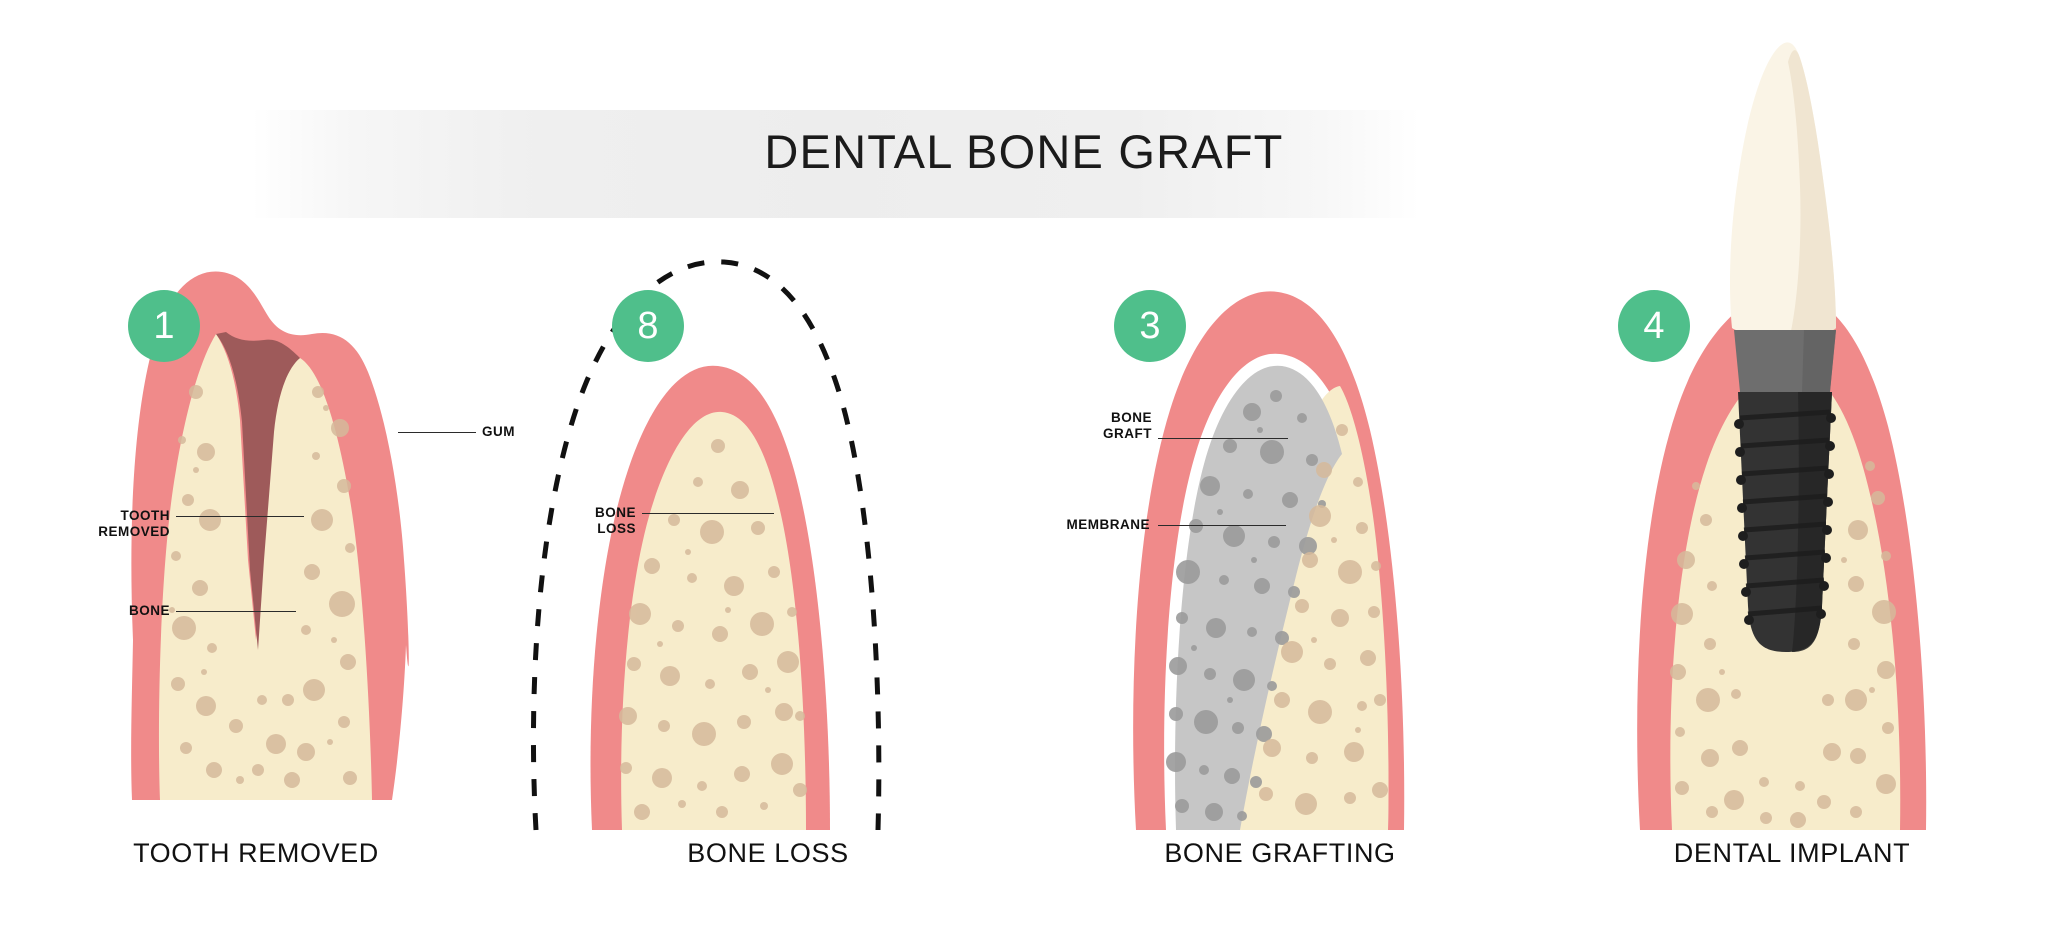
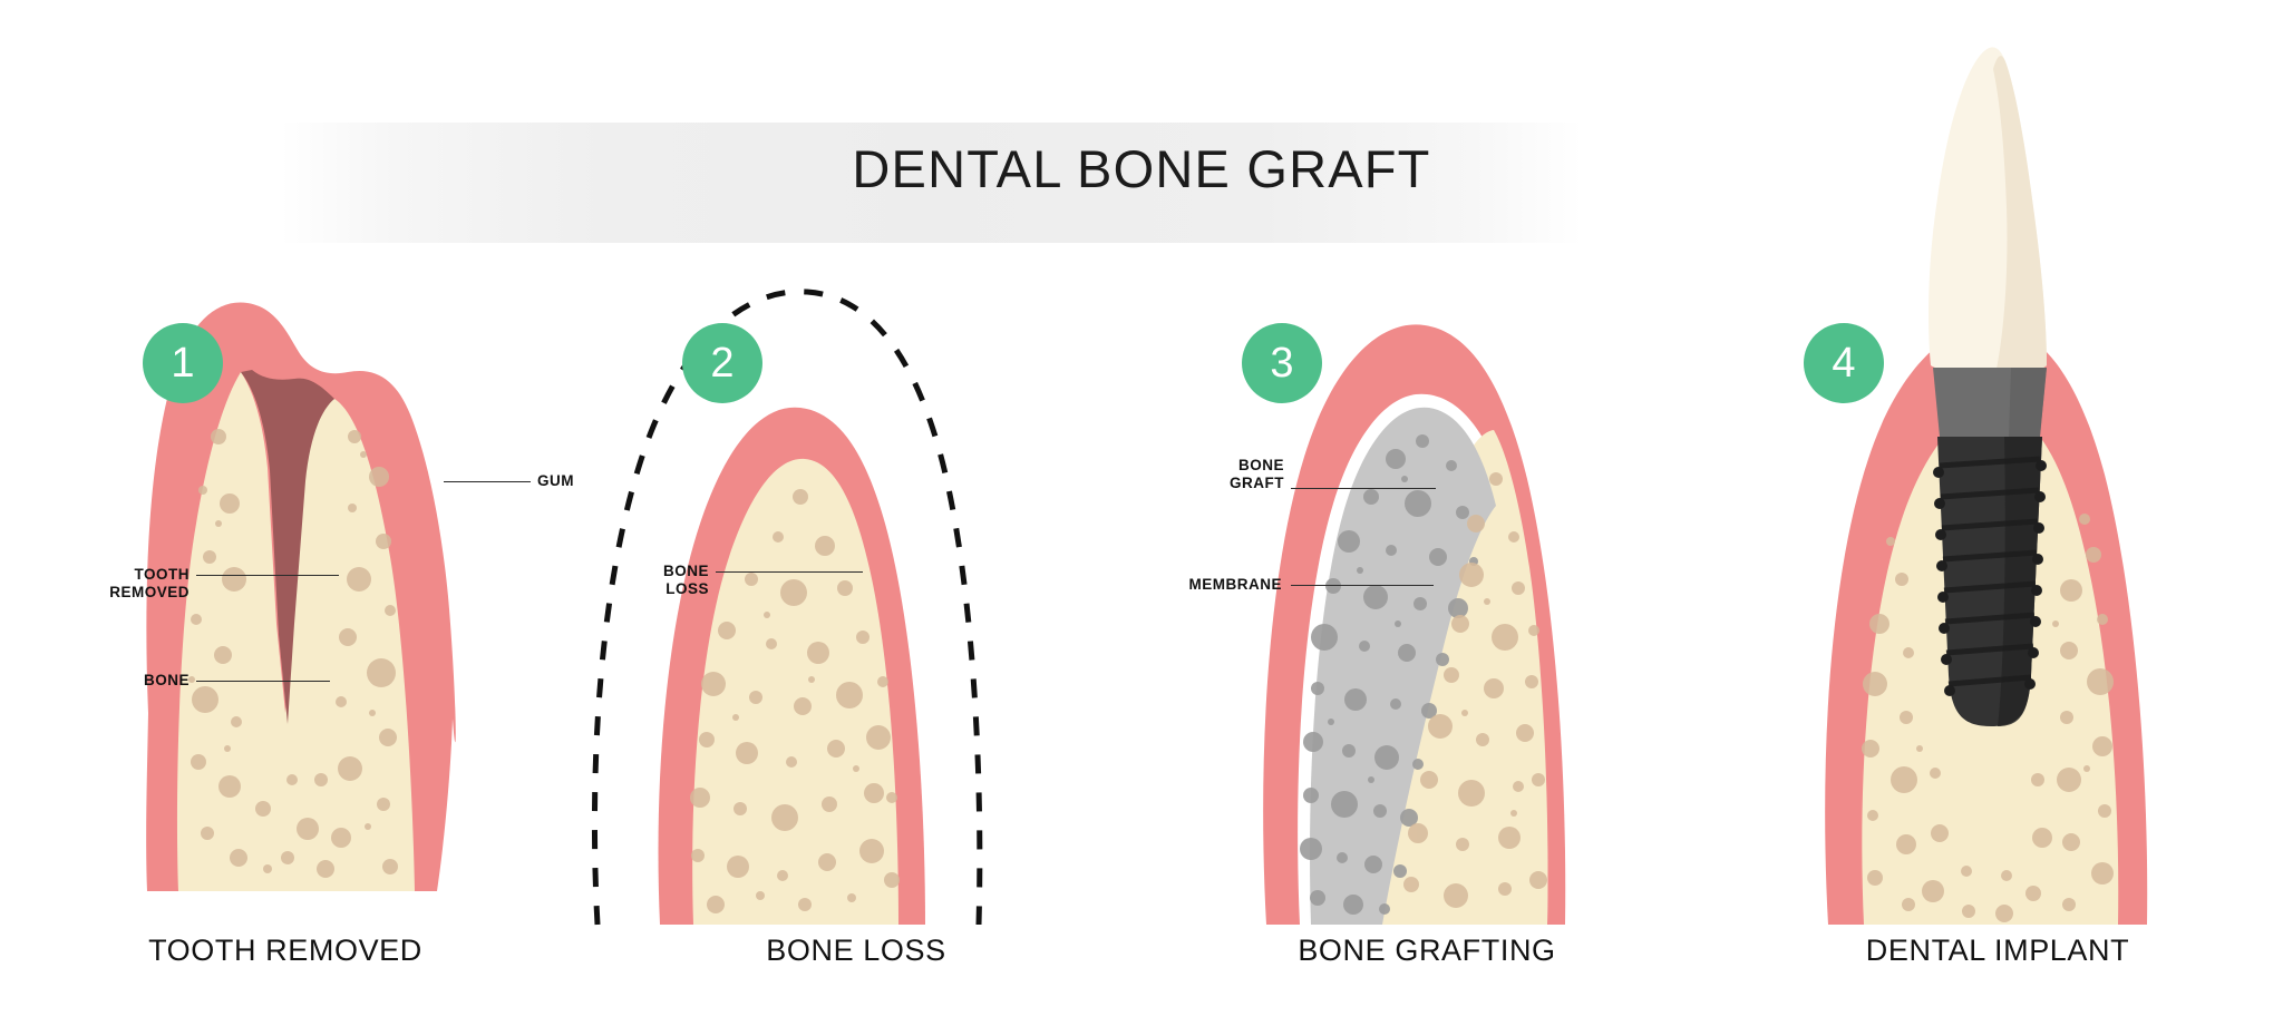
  DENTAL BONE GRAFT
  1
  TOOTH REMOVED
  GUM
  TOOTH
  REMOVED
  BONE
- 8
+ 2
  BONE LOSS
  BONE
  LOSS
  3
  BONE GRAFTING
  BONE
  GRAFT
  MEMBRANE
  4
  DENTAL IMPLANT
